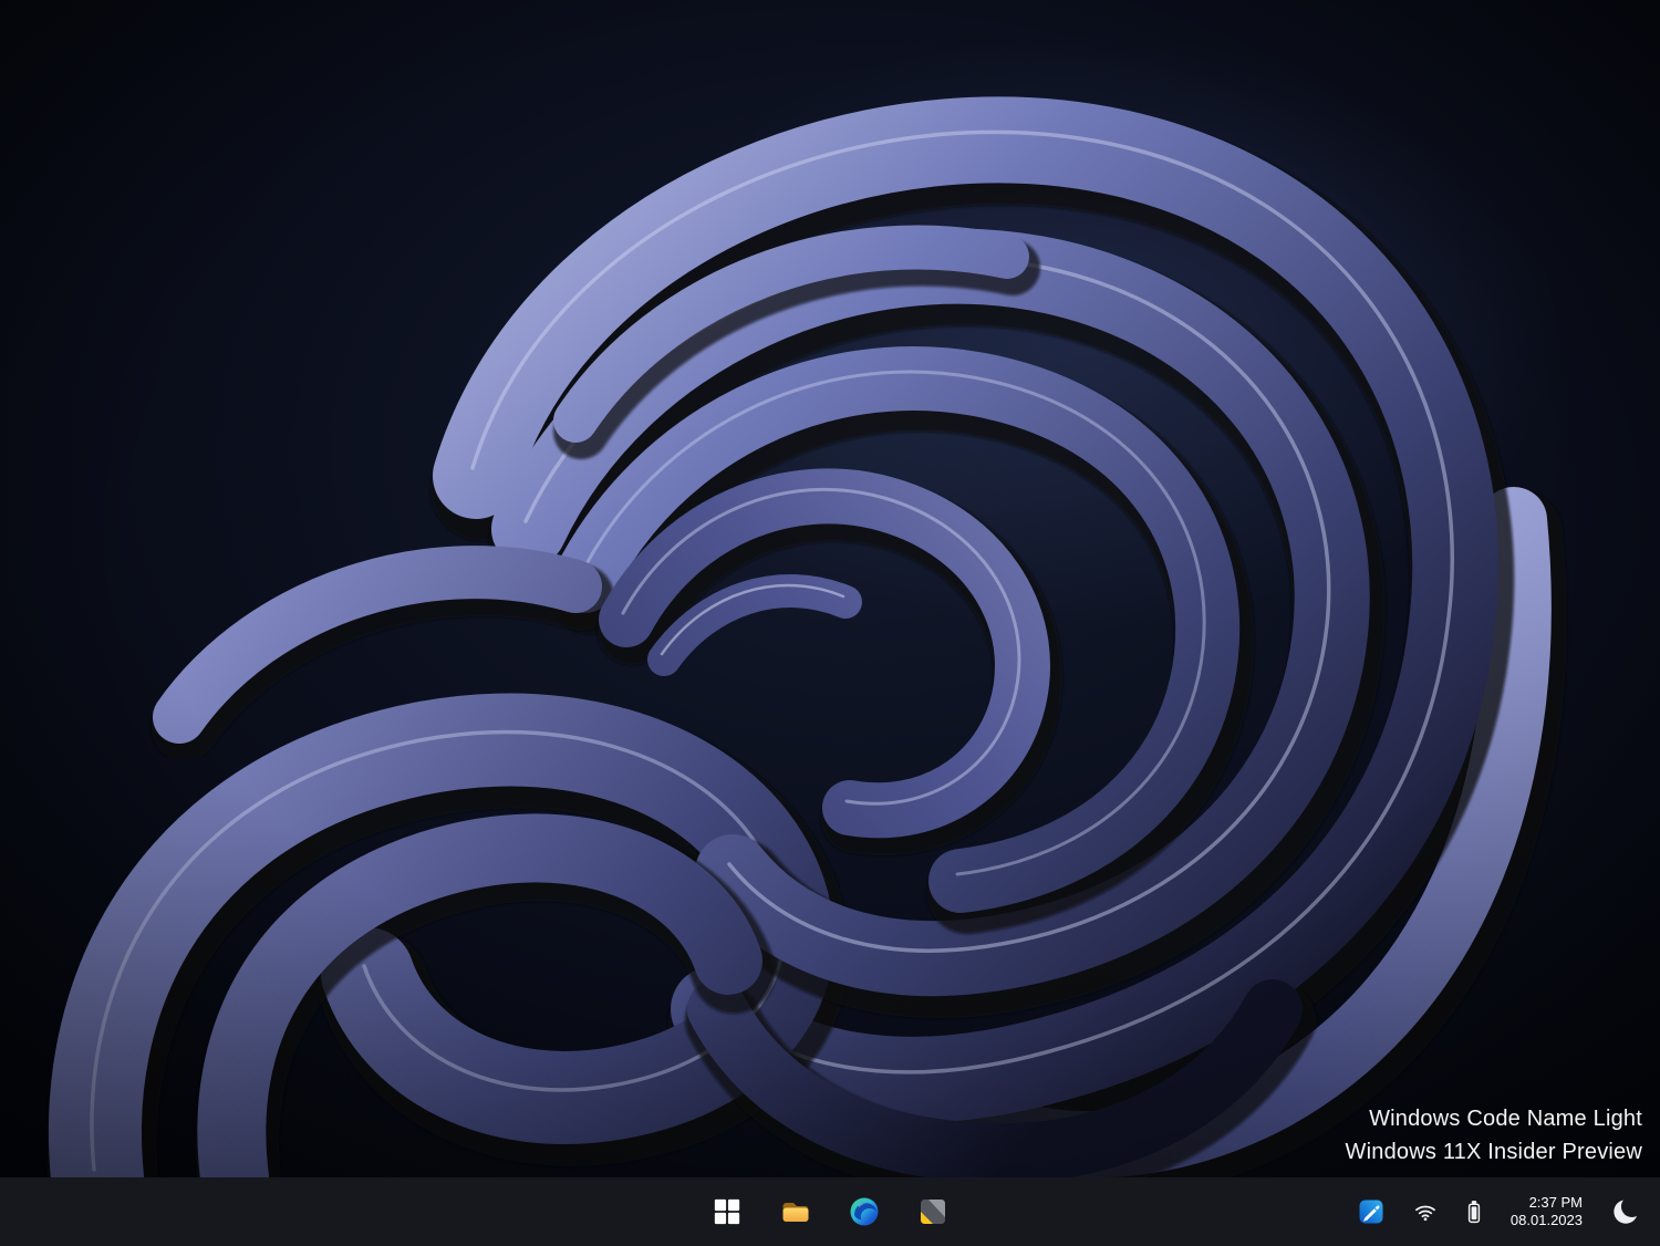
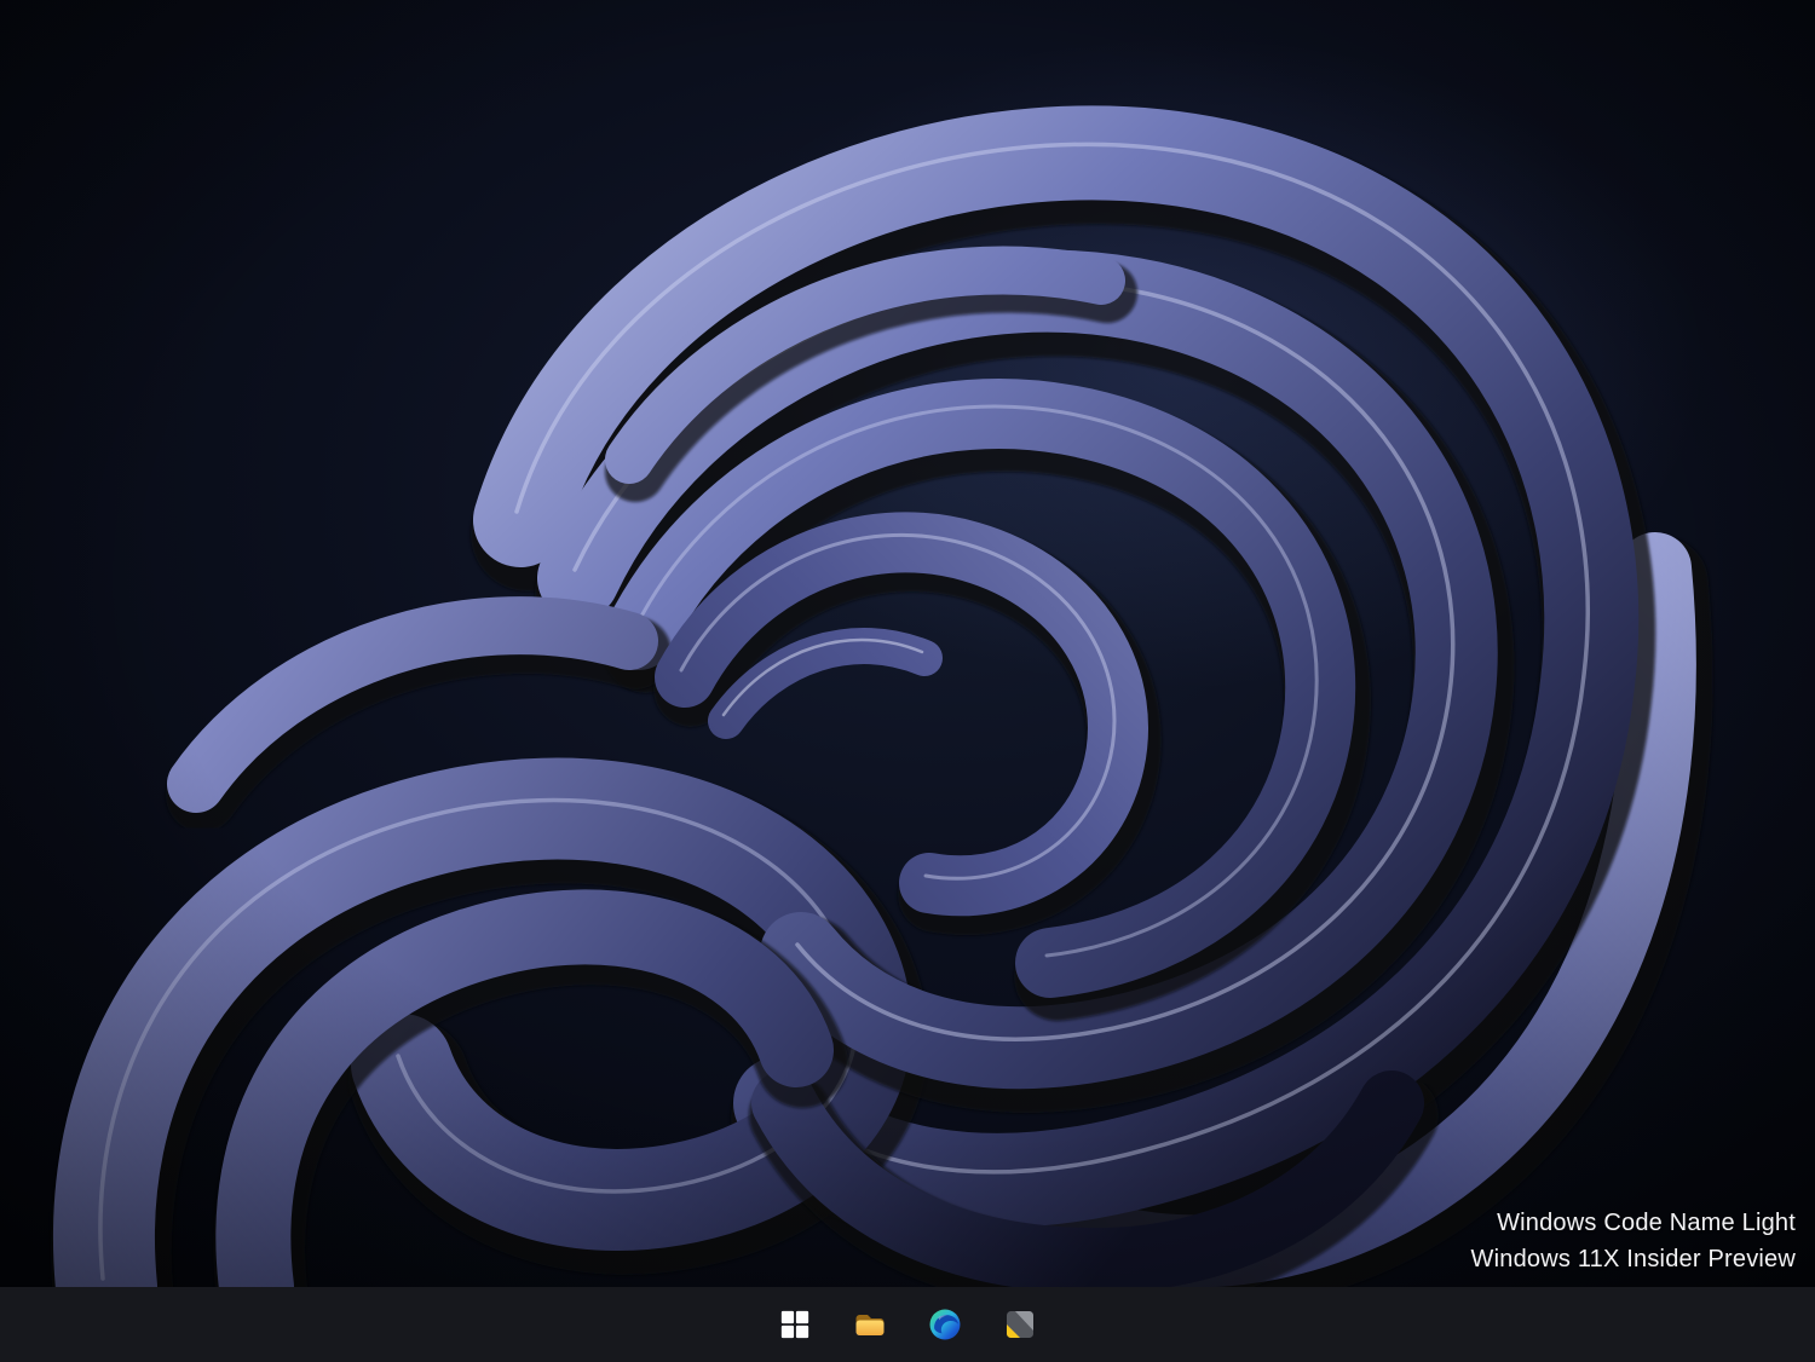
  Windows Code Name Light
  Windows 11X Insider Preview
- 2:37 PM
- 08.01.2023
